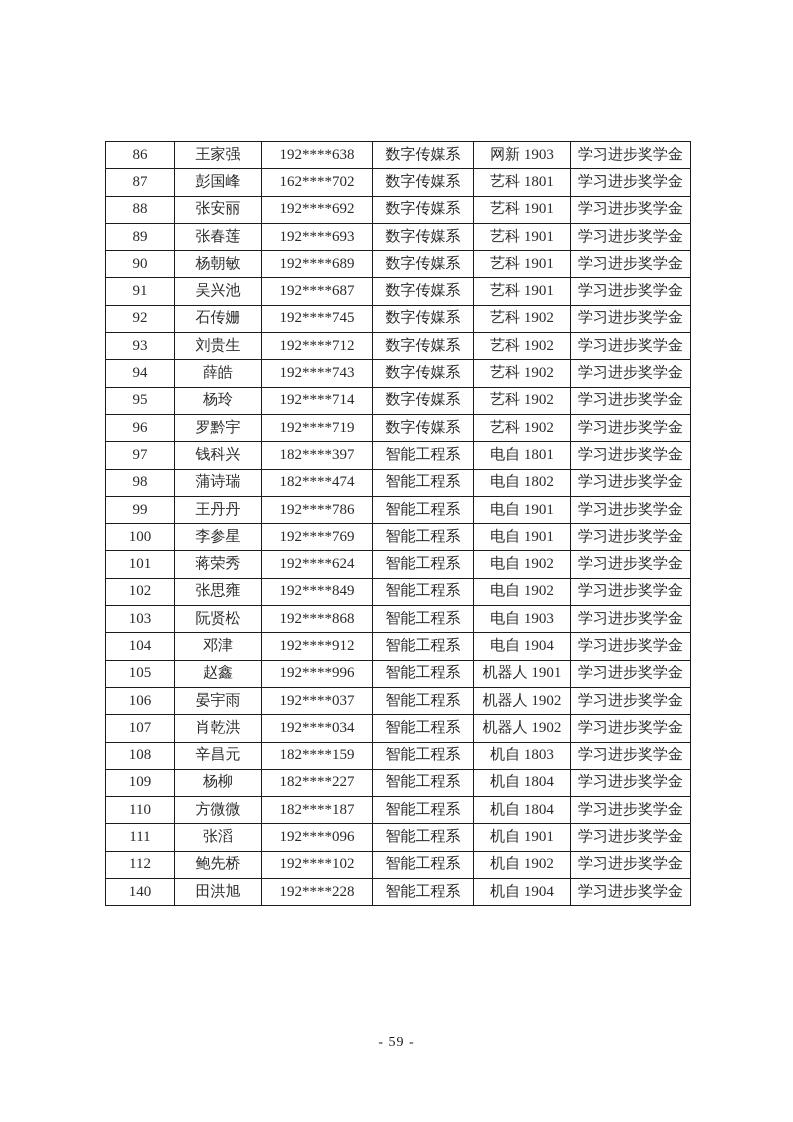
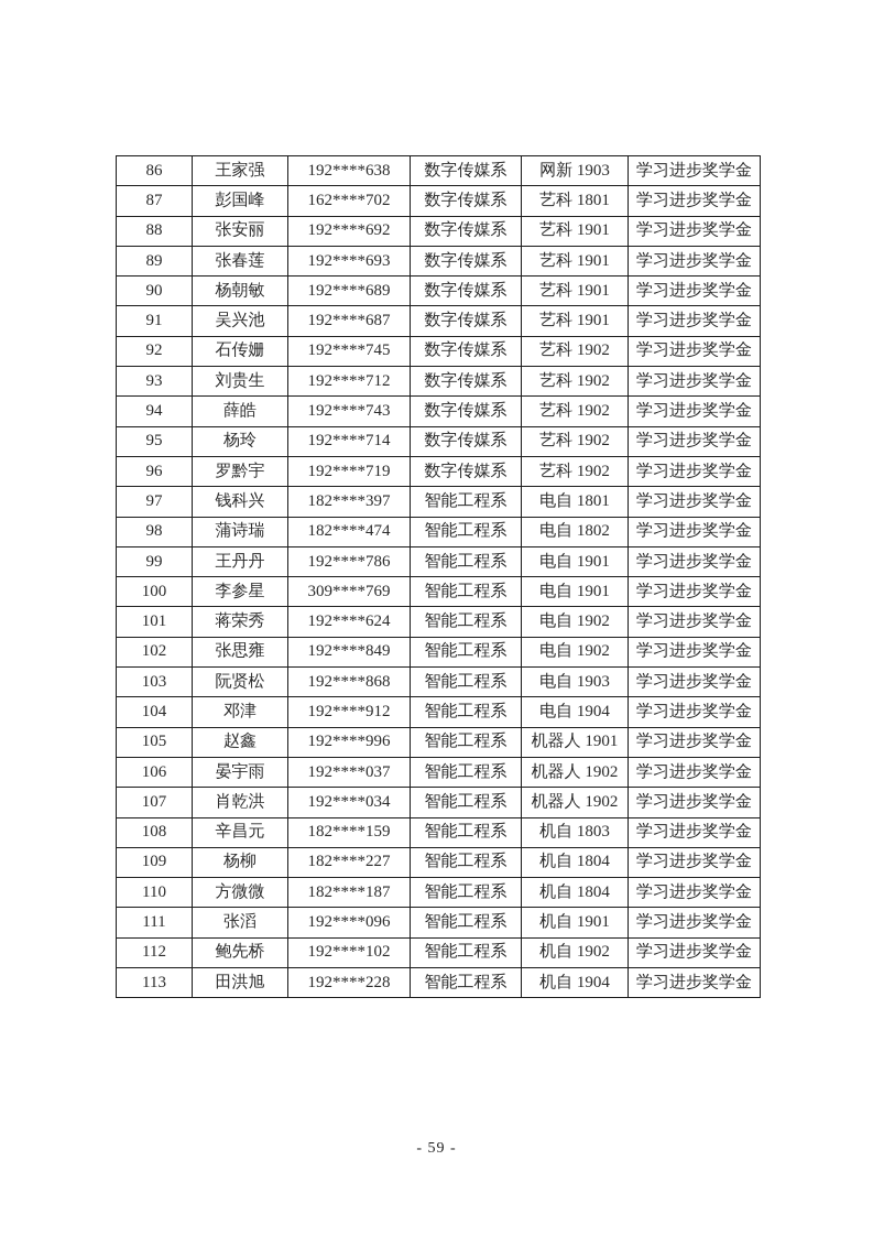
  86	王家强	192****638	数字传媒系	网新 1903	学习进步奖学金
  87	彭国峰	162****702	数字传媒系	艺科 1801	学习进步奖学金
  88	张安丽	192****692	数字传媒系	艺科 1901	学习进步奖学金
  89	张春莲	192****693	数字传媒系	艺科 1901	学习进步奖学金
  90	杨朝敏	192****689	数字传媒系	艺科 1901	学习进步奖学金
  91	吴兴池	192****687	数字传媒系	艺科 1901	学习进步奖学金
  92	石传姗	192****745	数字传媒系	艺科 1902	学习进步奖学金
  93	刘贵生	192****712	数字传媒系	艺科 1902	学习进步奖学金
  94	薛皓	192****743	数字传媒系	艺科 1902	学习进步奖学金
  95	杨玲	192****714	数字传媒系	艺科 1902	学习进步奖学金
  96	罗黔宇	192****719	数字传媒系	艺科 1902	学习进步奖学金
  97	钱科兴	182****397	智能工程系	电自 1801	学习进步奖学金
  98	蒲诗瑞	182****474	智能工程系	电自 1802	学习进步奖学金
  99	王丹丹	192****786	智能工程系	电自 1901	学习进步奖学金
- 100	李参星	192****769	智能工程系	电自 1901	学习进步奖学金
+ 100	李参星	309****769	智能工程系	电自 1901	学习进步奖学金
  101	蒋荣秀	192****624	智能工程系	电自 1902	学习进步奖学金
  102	张思雍	192****849	智能工程系	电自 1902	学习进步奖学金
  103	阮贤松	192****868	智能工程系	电自 1903	学习进步奖学金
  104	邓津	192****912	智能工程系	电自 1904	学习进步奖学金
  105	赵鑫	192****996	智能工程系	机器人 1901	学习进步奖学金
  106	晏宇雨	192****037	智能工程系	机器人 1902	学习进步奖学金
  107	肖乾洪	192****034	智能工程系	机器人 1902	学习进步奖学金
  108	辛昌元	182****159	智能工程系	机自 1803	学习进步奖学金
  109	杨柳	182****227	智能工程系	机自 1804	学习进步奖学金
  110	方微微	182****187	智能工程系	机自 1804	学习进步奖学金
  111	张滔	192****096	智能工程系	机自 1901	学习进步奖学金
  112	鲍先桥	192****102	智能工程系	机自 1902	学习进步奖学金
- 140	田洪旭	192****228	智能工程系	机自 1904	学习进步奖学金
+ 113	田洪旭	192****228	智能工程系	机自 1904	学习进步奖学金
  - 59 -
